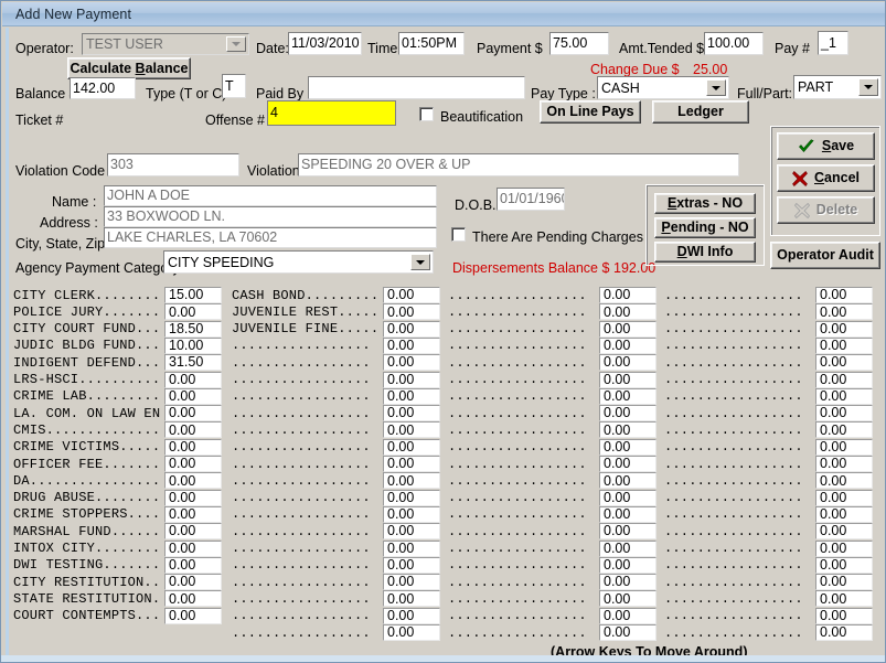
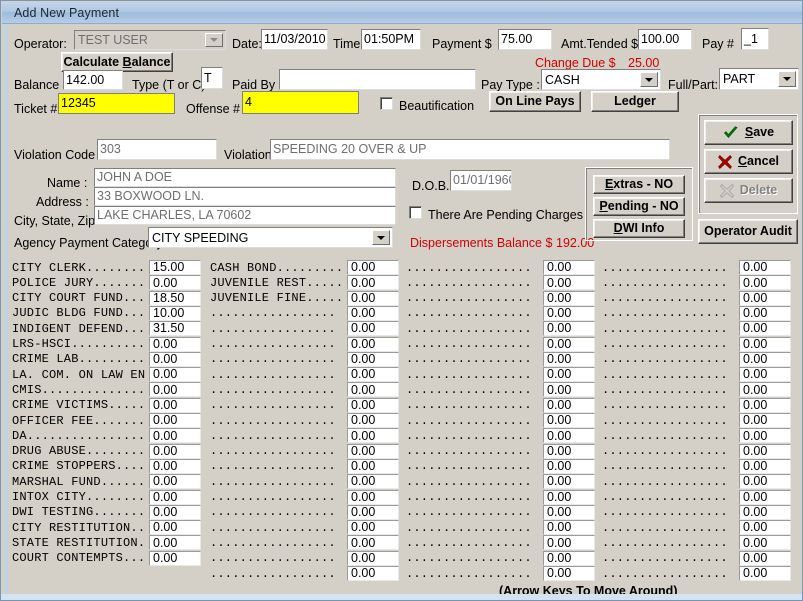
  Add New Payment
  Operator:
  TEST USER
  Date
  11/03/2010
  Time
  01:50PM
  Payment $
  75.00
  Amt.Tended $
  100.00
  Pay #
  _1
  Calculate
  B
  alance
  Change Due $
  25.00
  Balance
  142.00
  Type (T or C
  T
  Paid By
  Pay Type :
  CASH
  Full/Part:
  PART
  Ticket #
+ 12345
  Offense #
  4
  Beautification
  On Line Pays
  Led
  g
  er
  Violation Code
  303
  Violation
  SPEEDING 20 OVER & UP
  Name :
  JOHN A DOE
  Address :
  33 BOXWOOD LN.
  City, State, Zip
  LAKE CHARLES, LA 70602
  D.O.B.
  01/01/196
  There Are Pending Charges
  Agency Payment Categ
  CITY SPEEDING
  Dispersements Balance $
  192.00
  E
  xtras - NO
  P
  ending - NO
  D
  WI Info
  S
  ave
  C
  ancel
  Delete
  Operator Audit
  CITY CLERK........
  15.00
  POLICE JURY.......
  0.00
  CITY COURT FUND...
  18.50
  JUDIC BLDG FUND...
  10.00
  INDIGENT DEFEND...
  31.50
  LRS-HSCI..........
  0.00
  CRIME LAB.........
  0.00
  LA. COM. ON LAW EN
  0.00
  CMIS..............
  0.00
  CRIME VICTIMS.....
  0.00
  OFFICER FEE.......
  0.00
  DA................
  0.00
  DRUG ABUSE........
  0.00
  CRIME STOPPERS....
  0.00
  MARSHAL FUND......
  0.00
  INTOX CITY........
  0.00
  DWI TESTING.......
  0.00
  CITY RESTITUTION..
  0.00
  STATE RESTITUTION.
  0.00
  COURT CONTEMPTS...
  0.00
  CASH BOND.........
  0.00
  JUVENILE REST.....
  0.00
  JUVENILE FINE.....
  0.00
  .................
  0.00
  .................
  0.00
  .................
  0.00
  .................
  0.00
  .................
  0.00
  .................
  0.00
  .................
  0.00
  .................
  0.00
  .................
  0.00
  .................
  0.00
  .................
  0.00
  .................
  0.00
  .................
  0.00
  .................
  0.00
  .................
  0.00
  .................
  0.00
  .................
  0.00
  .................
  0.00
  .................
  0.00
  .................
  0.00
  .................
  0.00
  .................
  0.00
  .................
  0.00
  .................
  0.00
  .................
  0.00
  .................
  0.00
  .................
  0.00
  .................
  0.00
  .................
  0.00
  .................
  0.00
  .................
  0.00
  .................
  0.00
  .................
  0.00
  .................
  0.00
  .................
  0.00
  .................
  0.00
  .................
  0.00
  .................
  0.00
  .................
  0.00
  .................
  0.00
  .................
  0.00
  .................
  0.00
  .................
  0.00
  .................
  0.00
  .................
  0.00
  .................
  0.00
  .................
  0.00
  .................
  0.00
  .................
  0.00
  .................
  0.00
  .................
  0.00
  .................
  0.00
  .................
  0.00
  .................
  0.00
  .................
  0.00
  .................
  0.00
  .................
  0.00
  .................
  0.00
  .................
  0.00
  .................
  0.00
  (Arrow Keys To Move Around)
